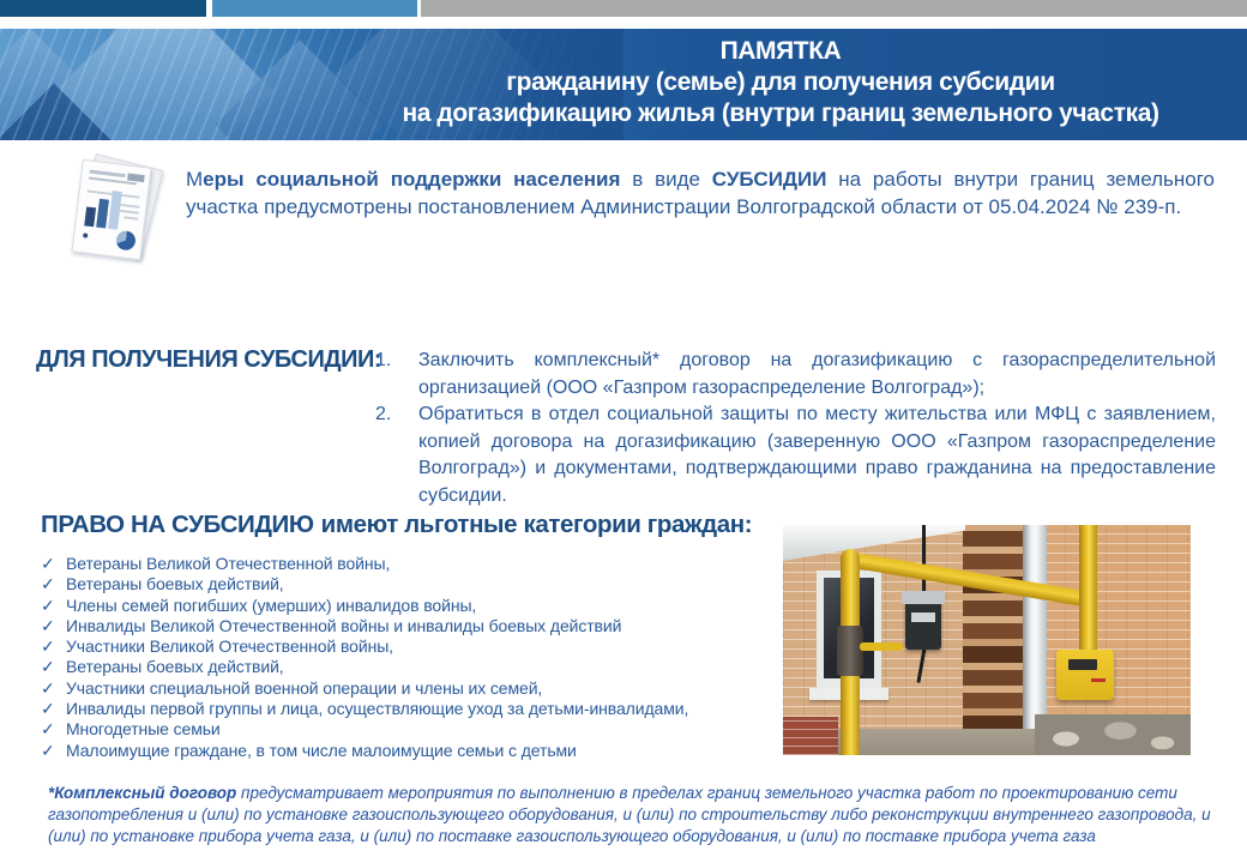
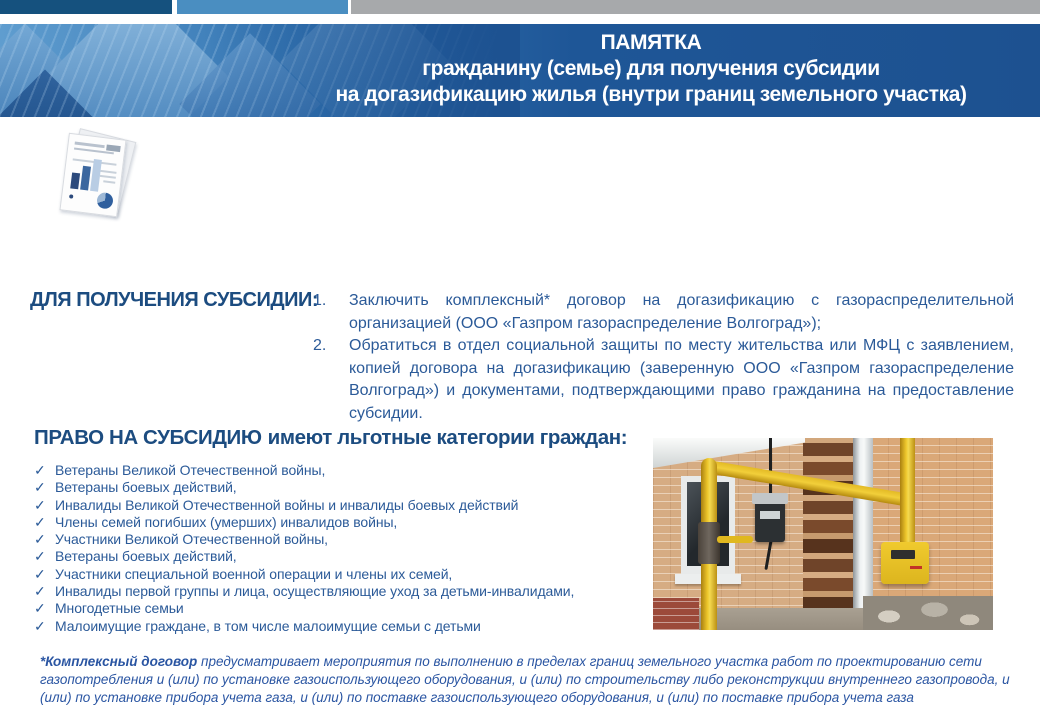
  ПАМЯТКА
  гражданину (семье) для получения субсидии
  на догазификацию жилья (внутри границ земельного участка)
- Меры социальной поддержки населения в виде СУБСИДИИ на работы внутри границ земельного участка предусмотрены постановлением Администрации Волгоградской области от 05.04.2024 № 239-п.
  ДЛЯ ПОЛУЧЕНИЯ СУБСИДИИ:
  1.
  Заключить комплексный* договор на догазификацию с газораспределительной организацией (ООО «Газпром газораспределение Волгоград»);
  2.
  Обратиться в отдел социальной защиты по месту жительства или МФЦ с заявлением, копией договора на догазификацию (заверенную ООО «Газпром газораспределение Волгоград») и документами, подтверждающими право гражданина на предоставление субсидии.
  ПРАВО НА СУБСИДИЮ имеют льготные категории граждан:
  ✓
  Ветераны Великой Отечественной войны,
  ✓
  Ветераны боевых действий,
  ✓
- Члены семей погибших (умерших) инвалидов войны,
+ Инвалиды Великой Отечественной войны и инвалиды боевых действий
  ✓
- Инвалиды Великой Отечественной войны и инвалиды боевых действий
+ Члены семей погибших (умерших) инвалидов войны,
  ✓
  Участники Великой Отечественной войны,
  ✓
  Ветераны боевых действий,
  ✓
  Участники специальной военной операции и члены их семей,
  ✓
  Инвалиды первой группы и лица, осуществляющие уход за детьми-инвалидами,
  ✓
  Многодетные семьи
  ✓
  Малоимущие граждане, в том числе малоимущие семьи с детьми
  *Комплексный договор предусматривает мероприятия по выполнению в пределах границ земельного участка работ по проектированию сети газопотребления и (или) по установке газоиспользующего оборудования, и (или) по строительству либо реконструкции внутреннего газопровода, и (или) по установке прибора учета газа, и (или) по поставке газоиспользующего оборудования, и (или) по поставке прибора учета газа
